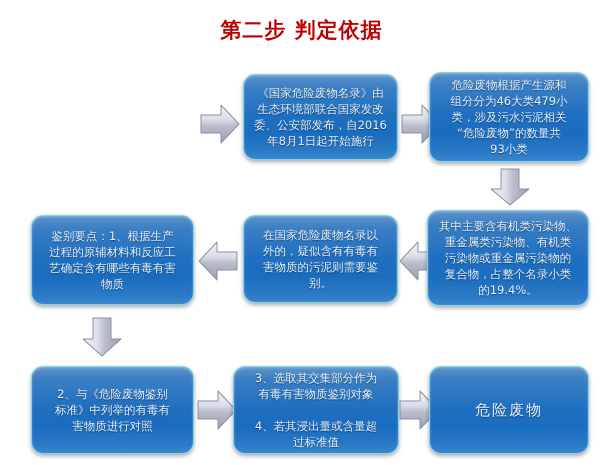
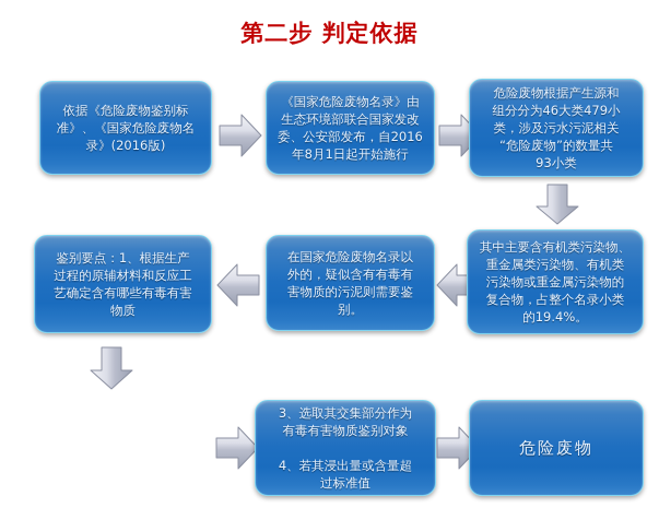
  第二步 判定依据
+ 依据《危险废物鉴别标
+ 准》、《国家危险废物名
+ 录》(2016版)
  《国家危险废物名录》由
  生态环境部联合国家发改
  委、公安部发布，自2016
  年8月1日起开始施行
  危险废物根据产生源和
  组分分为46大类479小
  类，涉及污水污泥相关
  “危险废物”的数量共
  93小类
  鉴别要点：1、根据生产
  过程的原辅材料和反应工
  艺确定含有哪些有毒有害
  物质
  在国家危险废物名录以
  外的，疑似含有有毒有
  害物质的污泥则需要鉴
  别。
  其中主要含有机类污染物、
  重金属类污染物、有机类
  污染物或重金属污染物的
  复合物，占整个名录小类
  的19.4%。
- 2、与《危险废物鉴别
- 标准》中列举的有毒有
- 害物质进行对照
  3、选取其交集部分作为
  有毒有害物质鉴别对象
  4、若其浸出量或含量超
  过标准值
  危险废物
